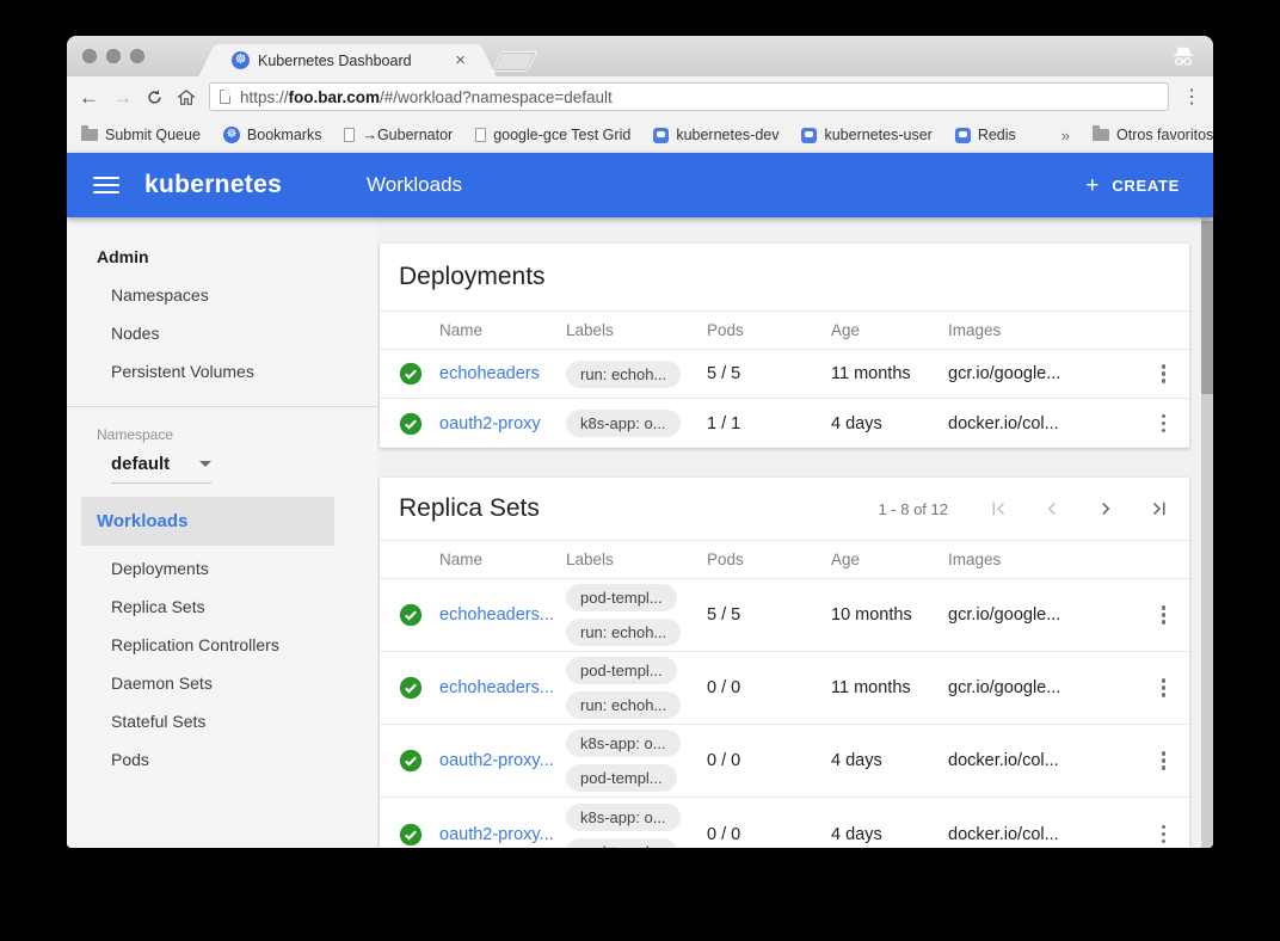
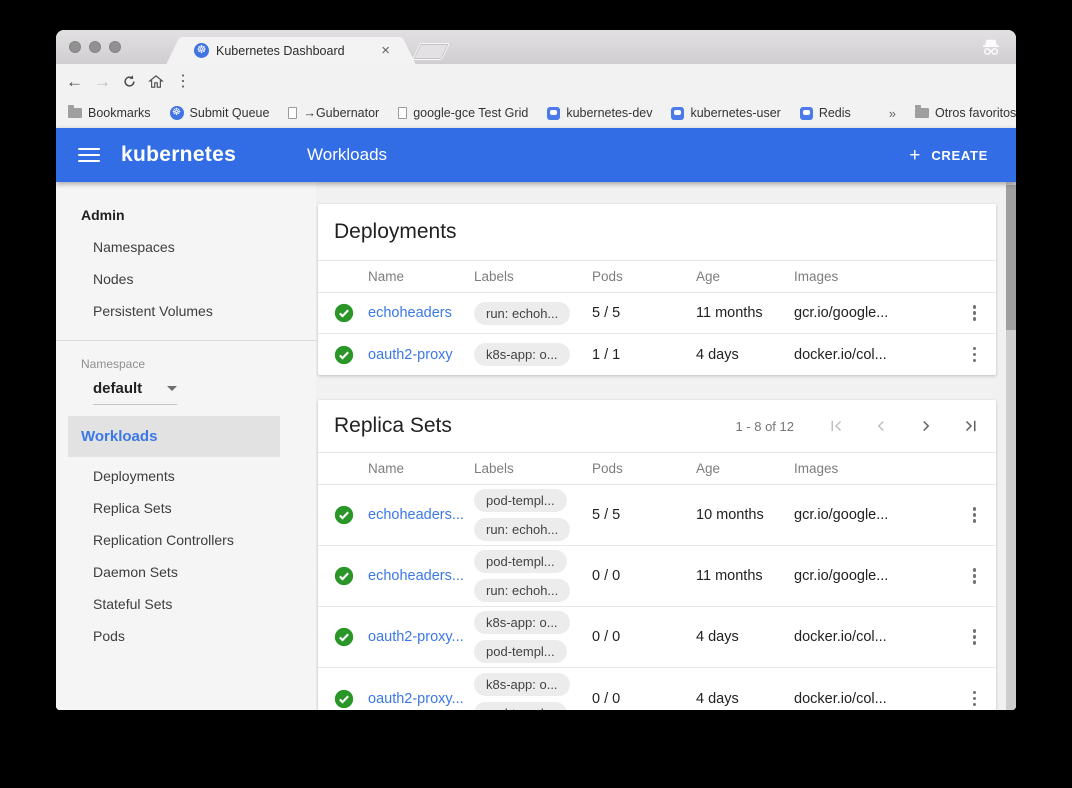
  ☸
  Kubernetes Dashboard
  ×
  ←
  →
- https://foo.bar.com/#/workload?namespace=default
  ⋮
- Submit Queue
+ Bookmarks
  ☸
- Bookmarks
+ Submit Queue
  →Gubernator
  google-gce Test Grid
  kubernetes-dev
  kubernetes-user
  Redis
  »
  Otros favoritos
  kubernetes
  Workloads
  +
  CREATE
  Admin
  Namespaces
  Nodes
  Persistent Volumes
  Namespace
  default
  Workloads
  Deployments
  Replica Sets
  Replication Controllers
  Daemon Sets
  Stateful Sets
  Pods
  Deployments
  Name
  Labels
  Pods
  Age
  Images
  echoheaders
  run: echoh...
  5 / 5
  11 months
  gcr.io/google...
  oauth2-proxy
  k8s-app: o...
  1 / 1
  4 days
  docker.io/col...
  Replica Sets
  1 - 8 of 12
  Name
  Labels
  Pods
  Age
  Images
  echoheaders...
  pod-templ...
  run: echoh...
  5 / 5
  10 months
  gcr.io/google...
  echoheaders...
  pod-templ...
  run: echoh...
  0 / 0
  11 months
  gcr.io/google...
  oauth2-proxy...
  k8s-app: o...
  pod-templ...
  0 / 0
  4 days
  docker.io/col...
  oauth2-proxy...
  k8s-app: o...
  0 / 0
  4 days
  docker.io/col...
